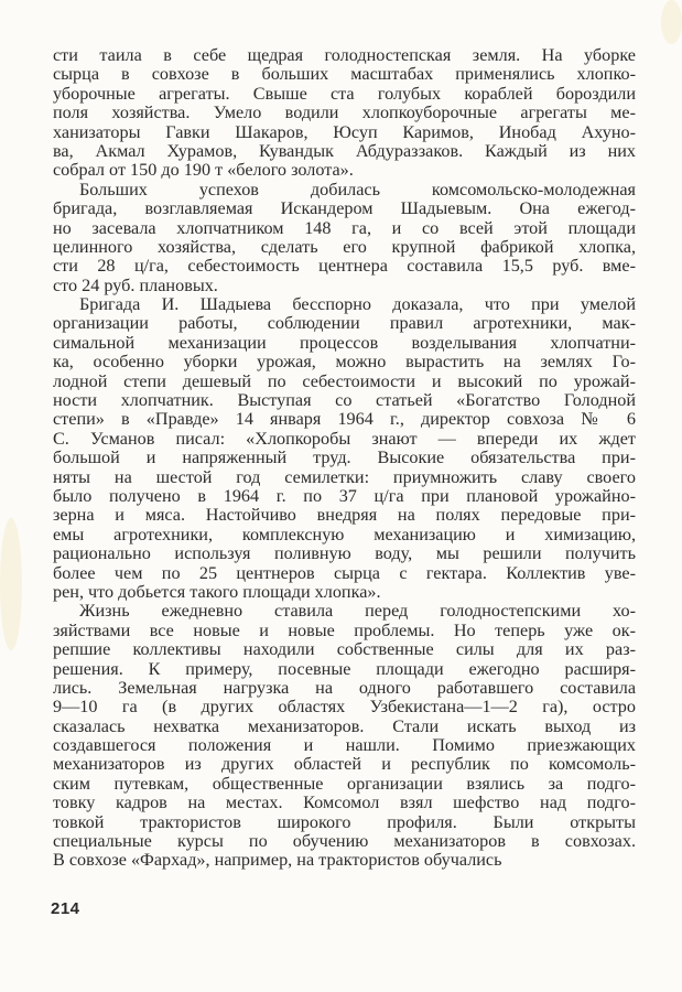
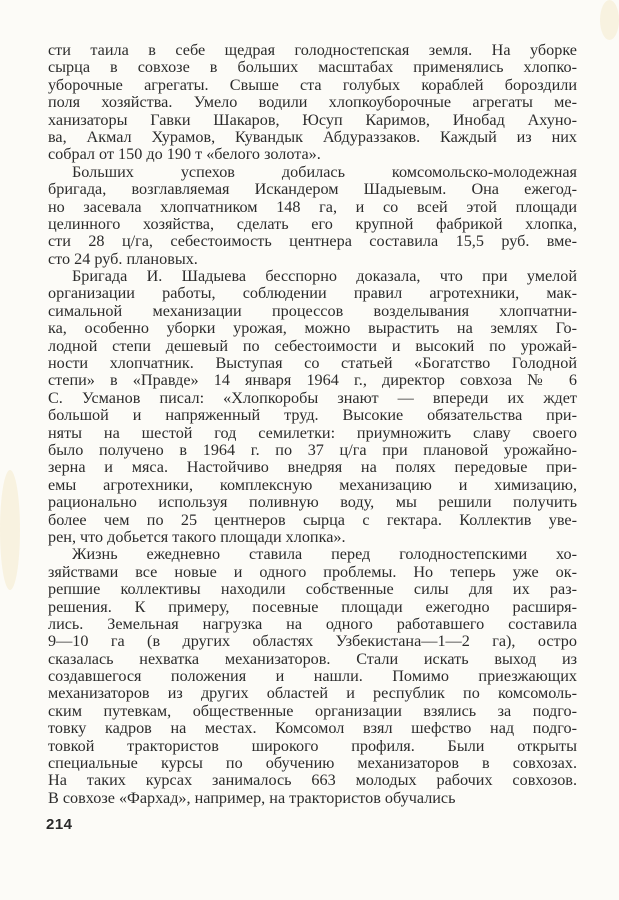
  сти таила в себе щедрая голодностепская земля. На уборке
  сырца в совхозе в больших масштабах применялись хлопко-
  уборочные агрегаты. Свыше ста голубых кораблей бороздили
  поля хозяйства. Умело водили хлопкоуборочные агрегаты ме-
  ханизаторы Гавки Шакаров, Юсуп Каримов, Инобад Ахуно-
  ва, Акмал Хурамов, Кувандык Абдураззаков. Каждый из них
  собрал от 150 до 190 т «белого золота».
  Больших успехов добилась комсомольско-молодежная
  бригада, возглавляемая Искандером Шадыевым. Она ежегод-
  но засевала хлопчатником 148 га, и со всей этой площади
  целинного хозяйства, сделать его крупной фабрикой хлопка,
  сти 28 ц/га, себестоимость центнера составила 15,5 руб. вме-
  сто 24 руб. плановых.
  Бригада И. Шадыева бесспорно доказала, что при умелой
  организации работы, соблюдении правил агротехники, мак-
  симальной механизации процессов возделывания хлопчатни-
  ка, особенно уборки урожая, можно вырастить на землях Го-
  лодной степи дешевый по себестоимости и высокий по урожай-
  ности хлопчатник. Выступая со статьей «Богатство Голодной
  степи» в «Правде» 14 января 1964 г., директор совхоза № 6
  С. Усманов писал: «Хлопкоробы знают — впереди их ждет
  большой и напряженный труд. Высокие обязательства при-
  няты на шестой год семилетки: приумножить славу своего
  было получено в 1964 г. по 37 ц/га при плановой урожайно-
  зерна и мяса. Настойчиво внедряя на полях передовые при-
  емы агротехники, комплексную механизацию и химизацию,
  рационально используя поливную воду, мы решили получить
  более чем по 25 центнеров сырца с гектара. Коллектив уве-
  рен, что добьется такого площади хлопка».
  Жизнь ежедневно ставила перед голодностепскими хо-
- зяйствами все новые и новые проблемы. Но теперь уже ок-
+ зяйствами все новые и одного проблемы. Но теперь уже ок-
  репшие коллективы находили собственные силы для их раз-
  решения. К примеру, посевные площади ежегодно расширя-
  лись. Земельная нагрузка на одного работавшего составила
  9—10 га (в других областях Узбекистана—1—2 га), остро
  сказалась нехватка механизаторов. Стали искать выход из
  создавшегося положения и нашли. Помимо приезжающих
  механизаторов из других областей и республик по комсомоль-
  ским путевкам, общественные организации взялись за подго-
  товку кадров на местах. Комсомол взял шефство над подго-
  товкой трактористов широкого профиля. Были открыты
  специальные курсы по обучению механизаторов в совхозах.
+ На таких курсах занималось 663 молодых рабочих совхозов.
  В совхозе «Фархад», например, на трактористов обучались
  214
